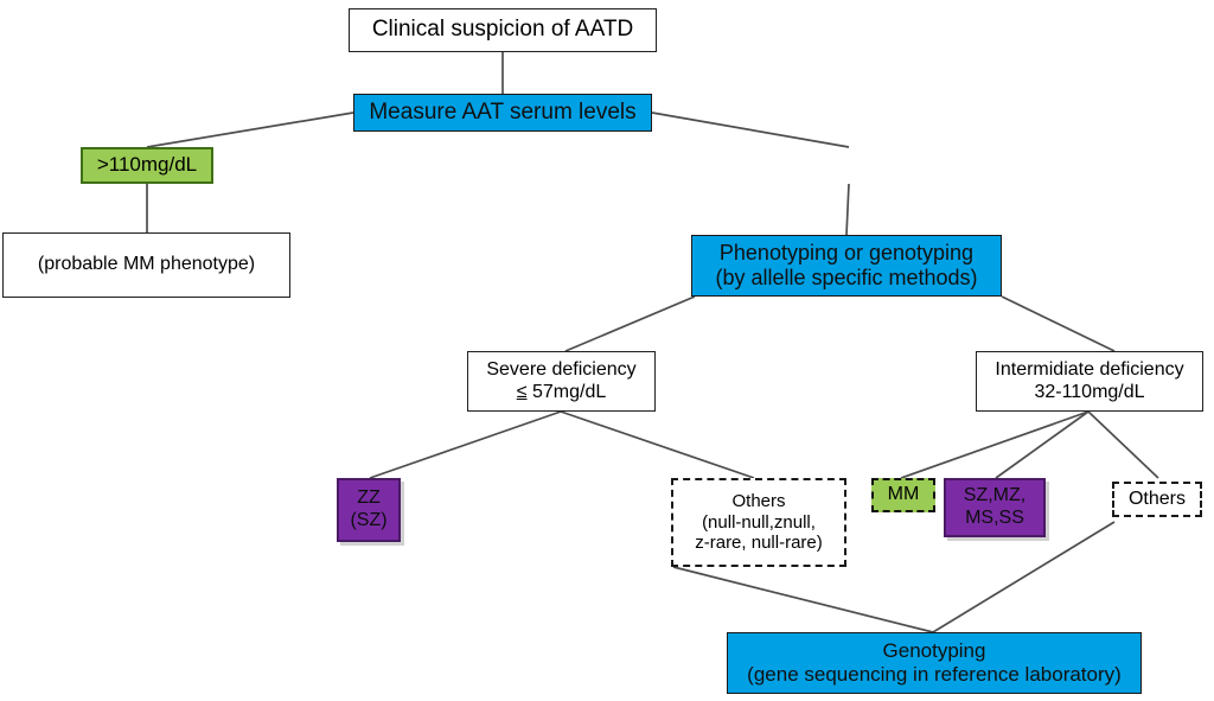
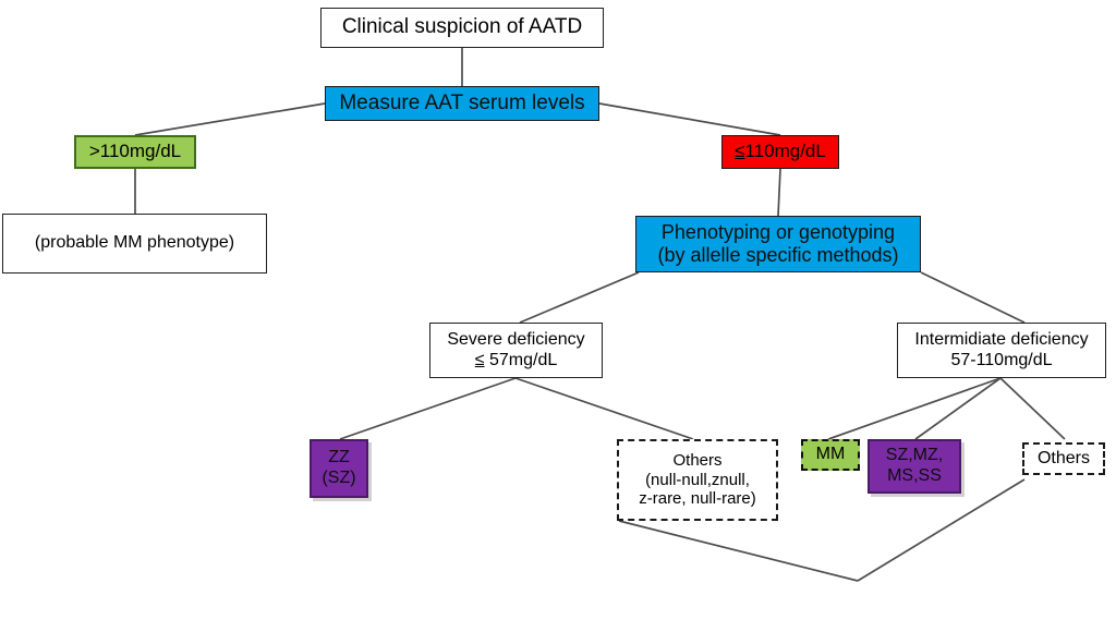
  Clinical suspicion of AATD
  Measure AAT serum levels
  >110mg/dL
+ ≤110mg/dL
  (probable MM phenotype)
  Phenotyping or genotyping
  (by allelle specific methods)
  Severe deficiency
  ≤ 57mg/dL
  Intermidiate deficiency
- 32-110mg/dL
+ 57-110mg/dL
  ZZ
  (SZ)
  Others
  (null-null,znull,
  z-rare, null-rare)
  MM
  SZ,MZ,
  MS,SS
  Others
- Genotyping
- (gene sequencing in reference laboratory)
